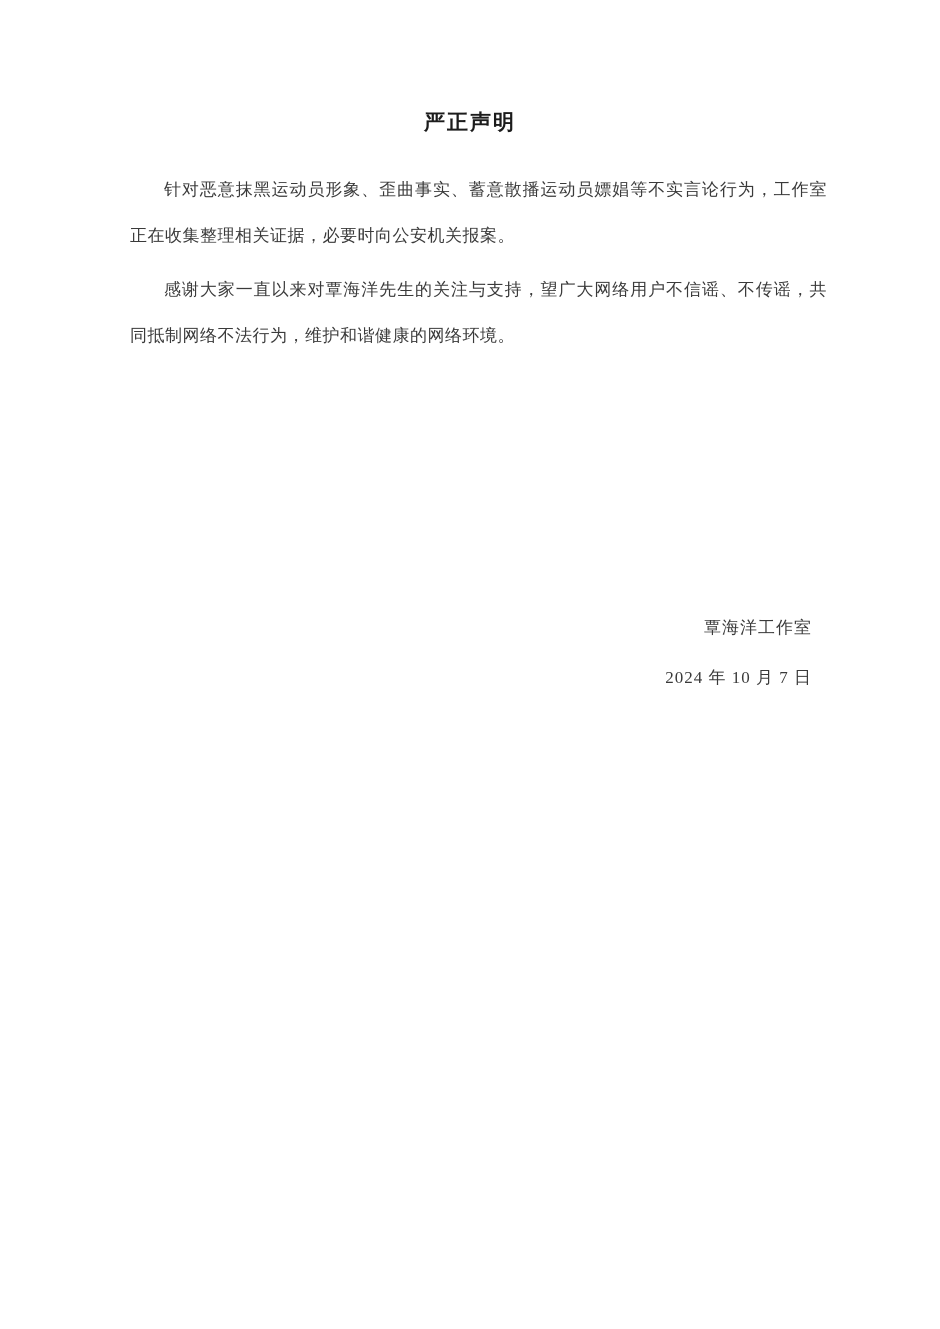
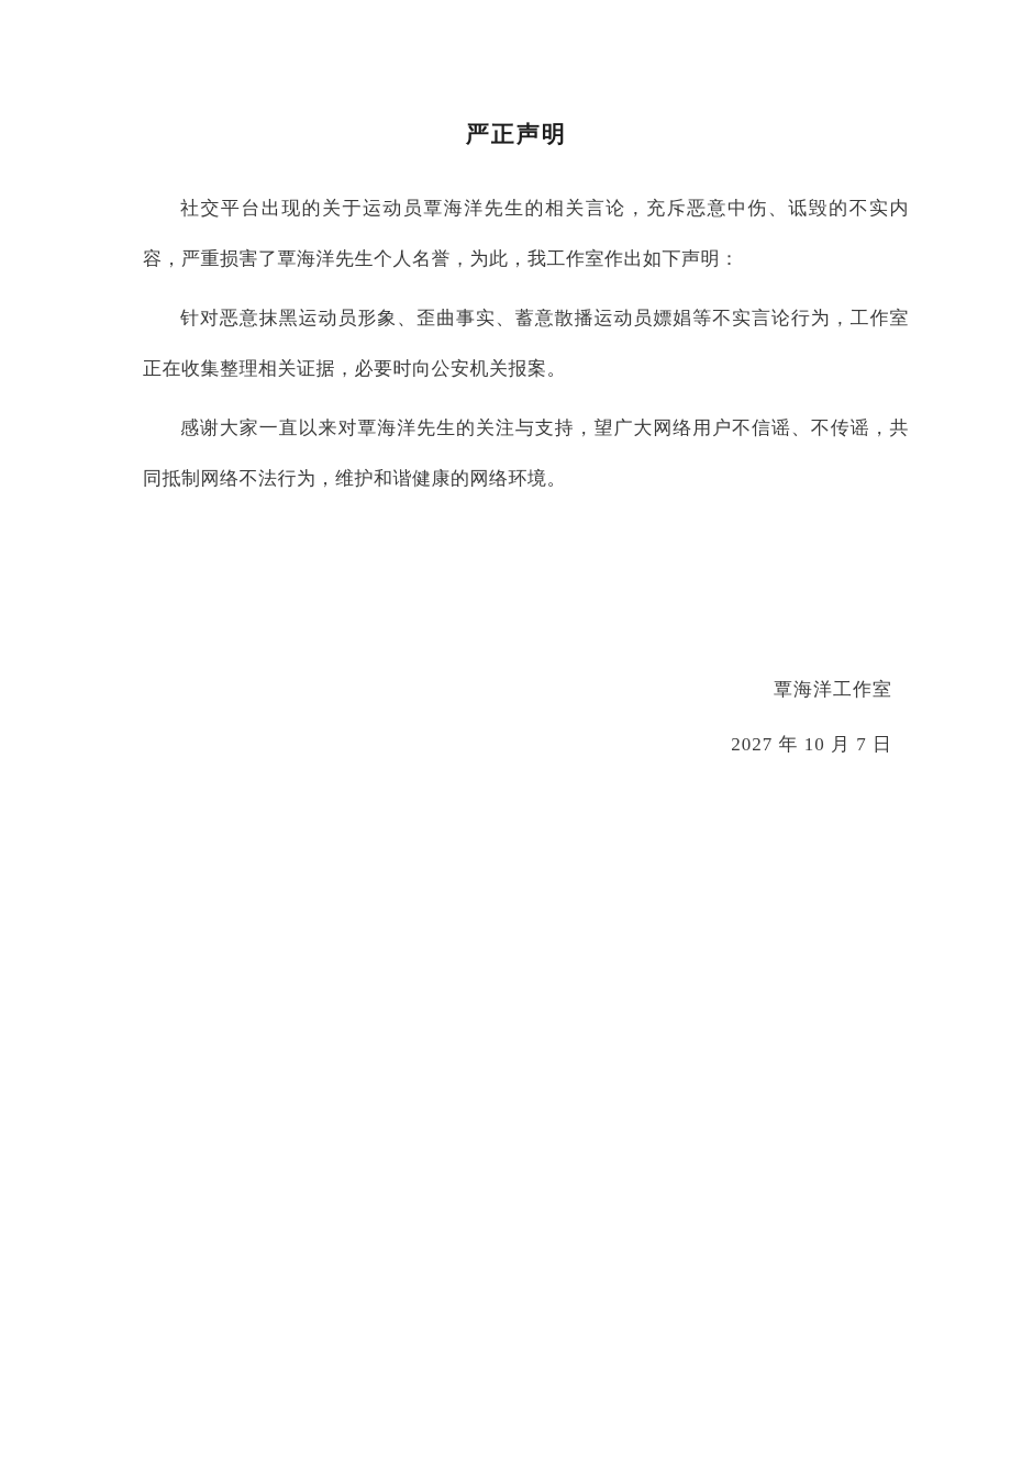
  严正声明
+ 社交平台出现的关于运动员覃海洋先生的相关言论，充斥恶意中伤、诋毁的不实内容，严重损害了覃海洋先生个人名誉，为此，我工作室作出如下声明：
  针对恶意抹黑运动员形象、歪曲事实、蓄意散播运动员嫖娼等不实言论行为，工作室正在收集整理相关证据，必要时向公安机关报案。
  感谢大家一直以来对覃海洋先生的关注与支持，望广大网络用户不信谣、不传谣，共同抵制网络不法行为，维护和谐健康的网络环境。
  覃海洋工作室
- 2024 年 10 月 7 日
+ 2027 年 10 月 7 日
